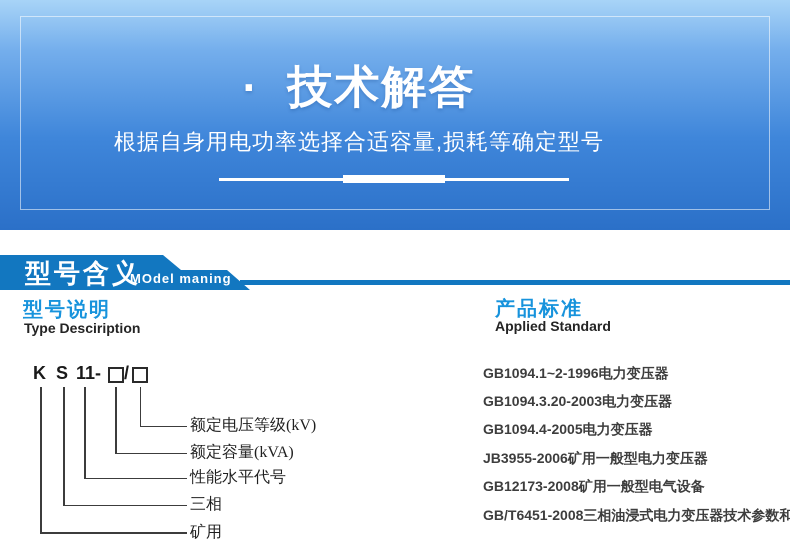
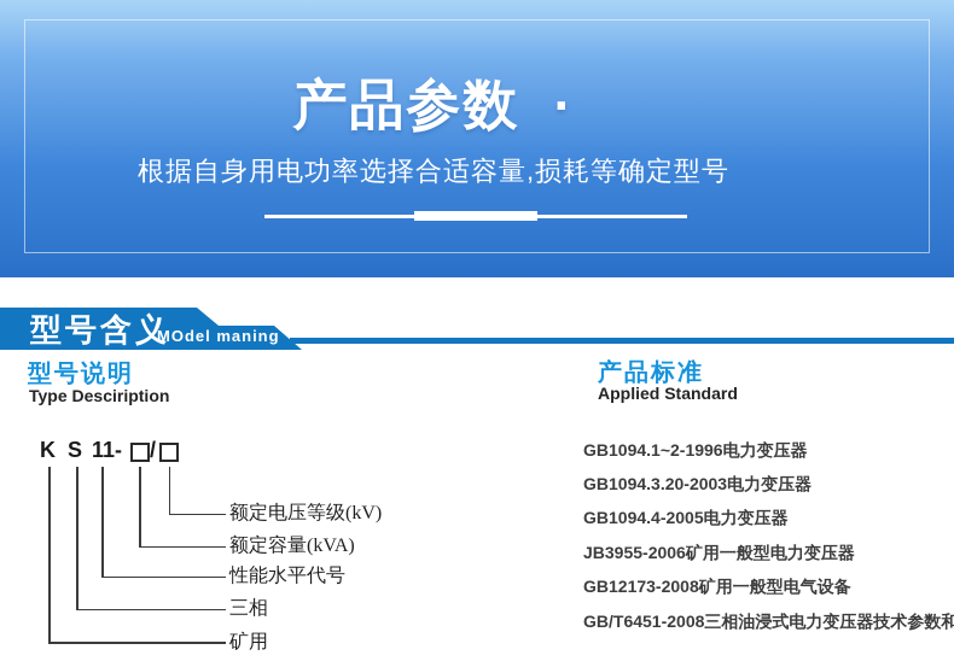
+ 产品参数
  ·
- 技术解答
  根据自身用电功率选择合适容量,损耗等确定型号
  型号含义
  MOdel maning
  型号说明
  Type Desciription
  K
  S
  11-
  /
  额定电压等级(kV)
  额定容量(kVA)
  性能水平代号
  三相
  矿用
  产品标准
  Applied Standard
  GB1094.1~2-1996电力变压器
  GB1094.3.20-2003电力变压器
  GB1094.4-2005电力变压器
  JB3955-2006矿用一般型电力变压器
  GB12173-2008矿用一般型电气设备
  GB/T6451-2008三相油浸式电力变压器技术参数和
